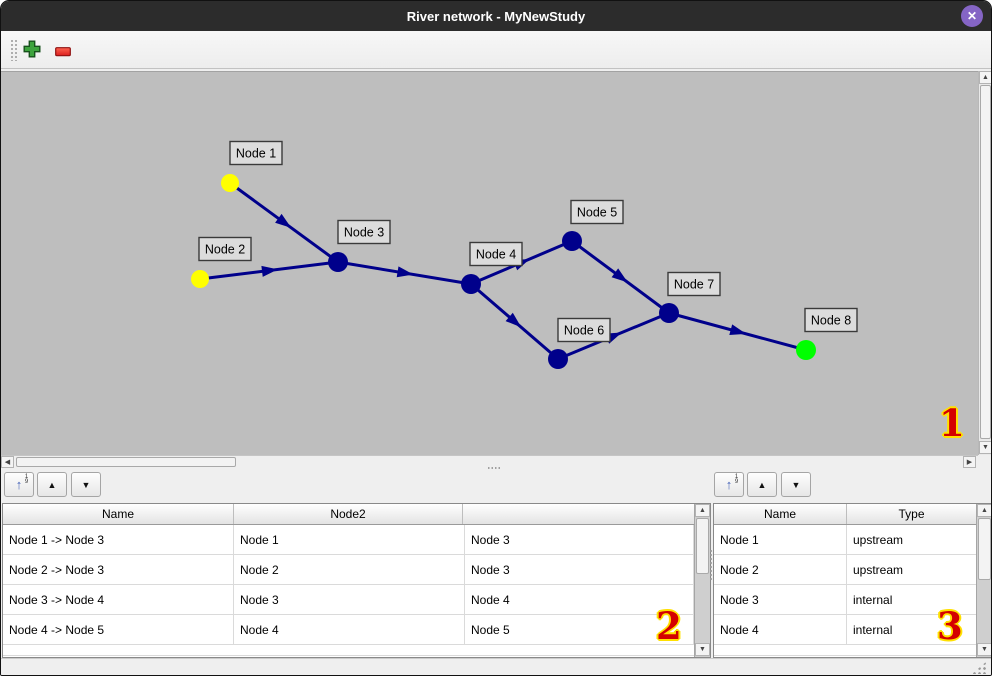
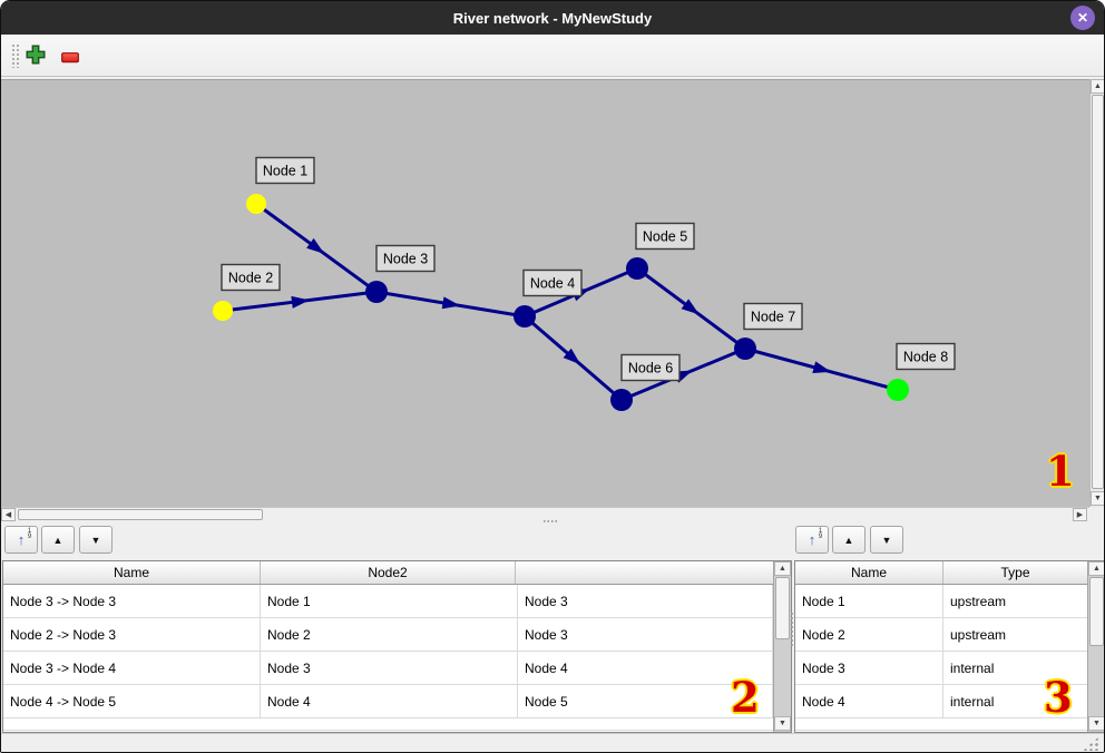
  River network - MyNewStudy
  ✕
  Node 1
  Node 2
  Node 3
  Node 4
  Node 5
  Node 6
  Node 7
  Node 8
  ↑
  ▲
  ▼
  ↑
  ▲
  ▼
  Name
  Node2
- Node 1 -> Node 3
+ Node 3 -> Node 3
  Node 1
  Node 3
  Node 2 -> Node 3
  Node 2
  Node 3
  Node 3 -> Node 4
  Node 3
  Node 4
  Node 4 -> Node 5
  Node 4
  Node 5
  Name
  Type
  Node 1
  upstream
  Node 2
  upstream
  Node 3
  internal
  Node 4
  internal
  1
  2
  3
